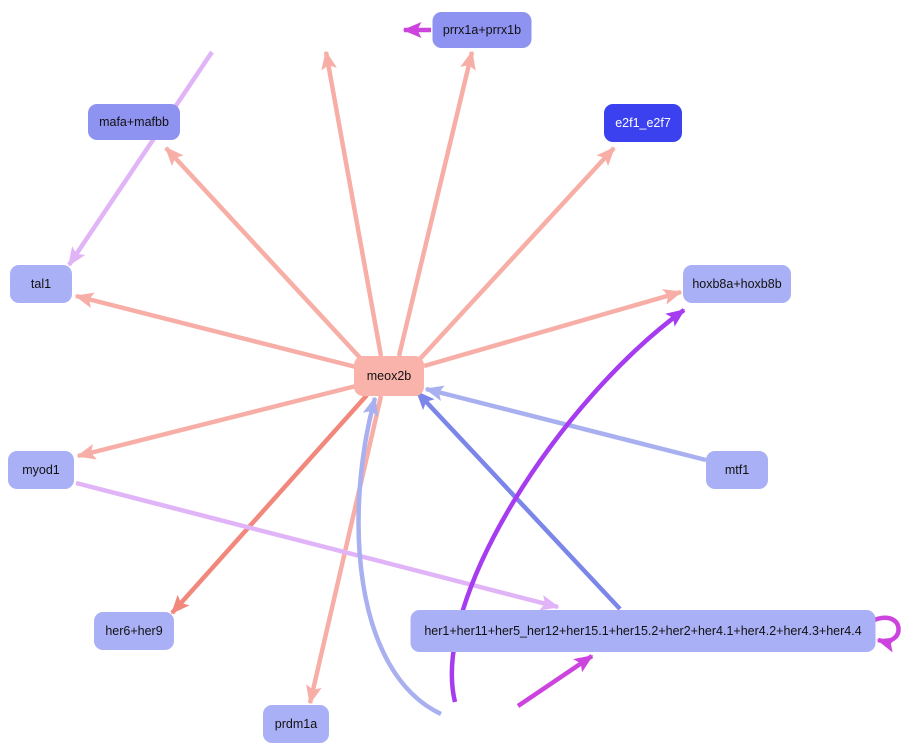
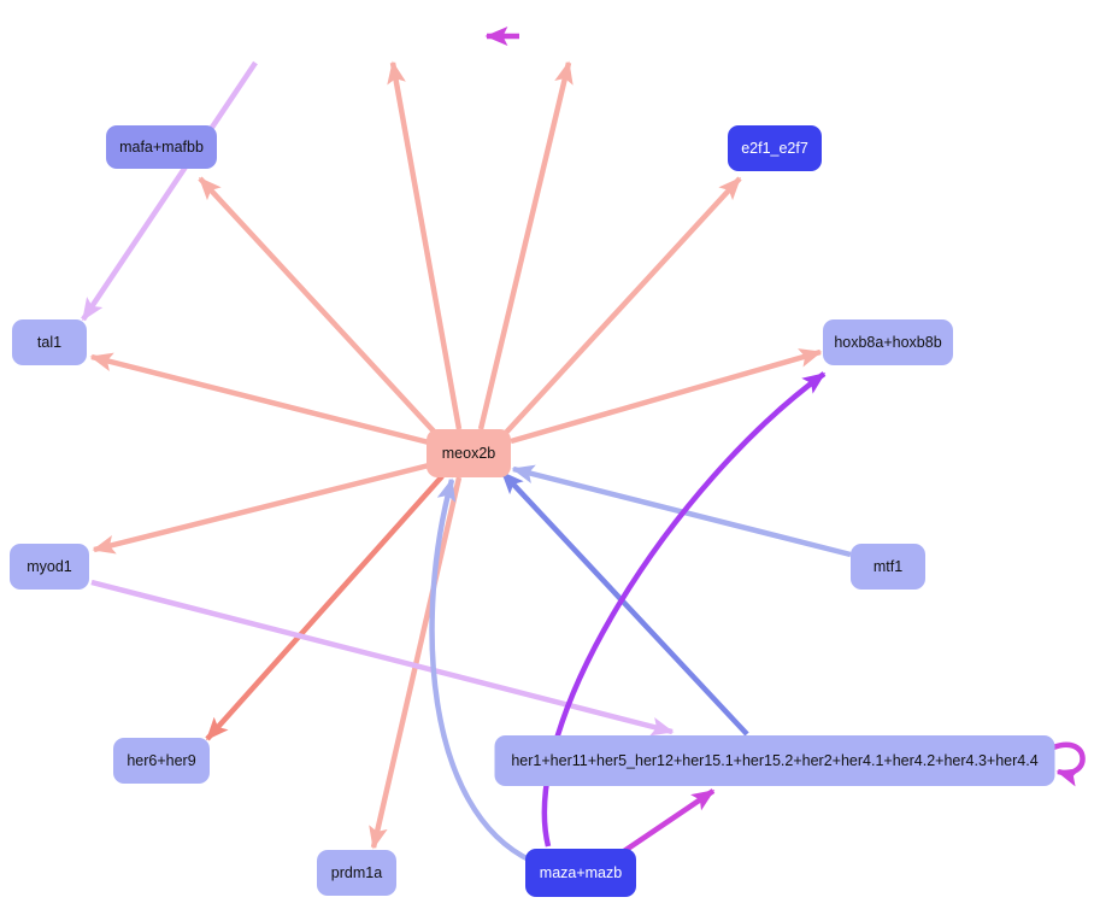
- prrx1a+prrx1b
  mafa+mafbb
  e2f1_e2f7
  tal1
  hoxb8a+hoxb8b
  meox2b
  myod1
  mtf1
  her6+her9
  her1+her11+her5_her12+her15.1+her15.2+her2+her4.1+her4.2+her4.3+her4.4
  prdm1a
+ maza+mazb
